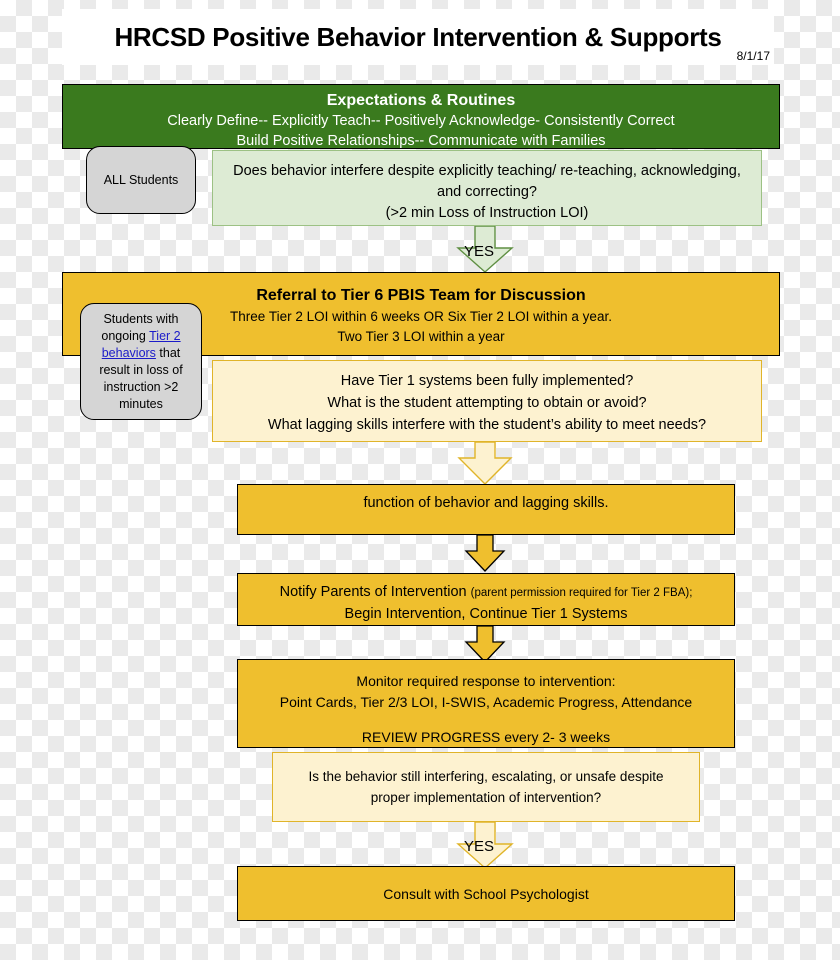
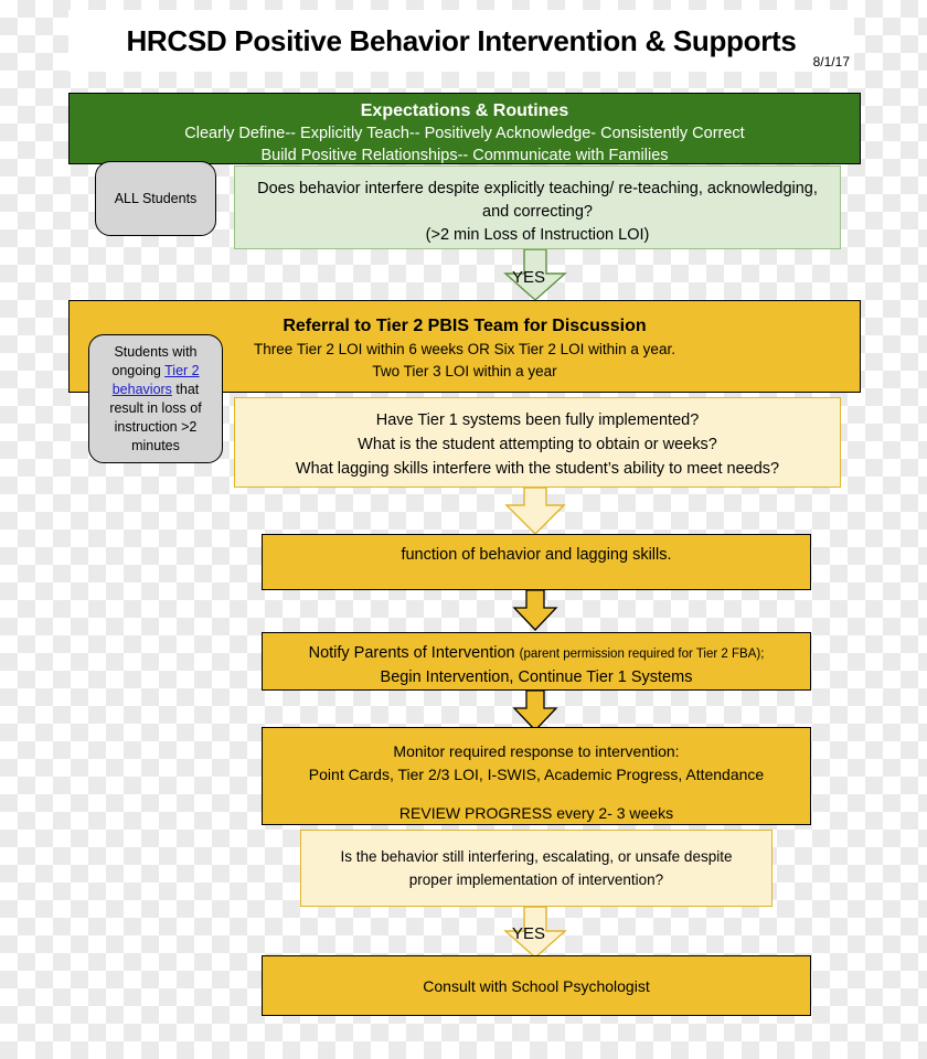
  HRCSD Positive Behavior Intervention & Supports
  8/1/17
  Expectations & Routines
  Clearly Define-- Explicitly Teach-- Positively Acknowledge- Consistently Correct
  Build Positive Relationships-- Communicate with Families
  Does behavior interfere despite explicitly teaching/ re-teaching, acknowledging,
  and correcting?
  (>2 min Loss of Instruction LOI)
  ALL Students
  YES
- Referral to Tier 6 PBIS Team for Discussion
+ Referral to Tier 2 PBIS Team for Discussion
  Three Tier 2 LOI within 6 weeks OR Six Tier 2 LOI within a year.
  Two Tier 3 LOI within a year
  Students with ongoing Tier 2 behaviors that result in loss of instruction >2 minutes
  Have Tier 1 systems been fully implemented?
- What is the student attempting to obtain or avoid?
+ What is the student attempting to obtain or weeks?
  What lagging skills interfere with the student’s ability to meet needs?
  function of behavior and lagging skills.
  Notify Parents of Intervention (parent permission required for Tier 2 FBA);
  Begin Intervention, Continue Tier 1 Systems
  Monitor required response to intervention:
  Point Cards, Tier 2/3 LOI, I-SWIS, Academic Progress, Attendance
  REVIEW PROGRESS every 2- 3 weeks
  Is the behavior still interfering, escalating, or unsafe despite
  proper implementation of intervention?
  YES
  Consult with School Psychologist
